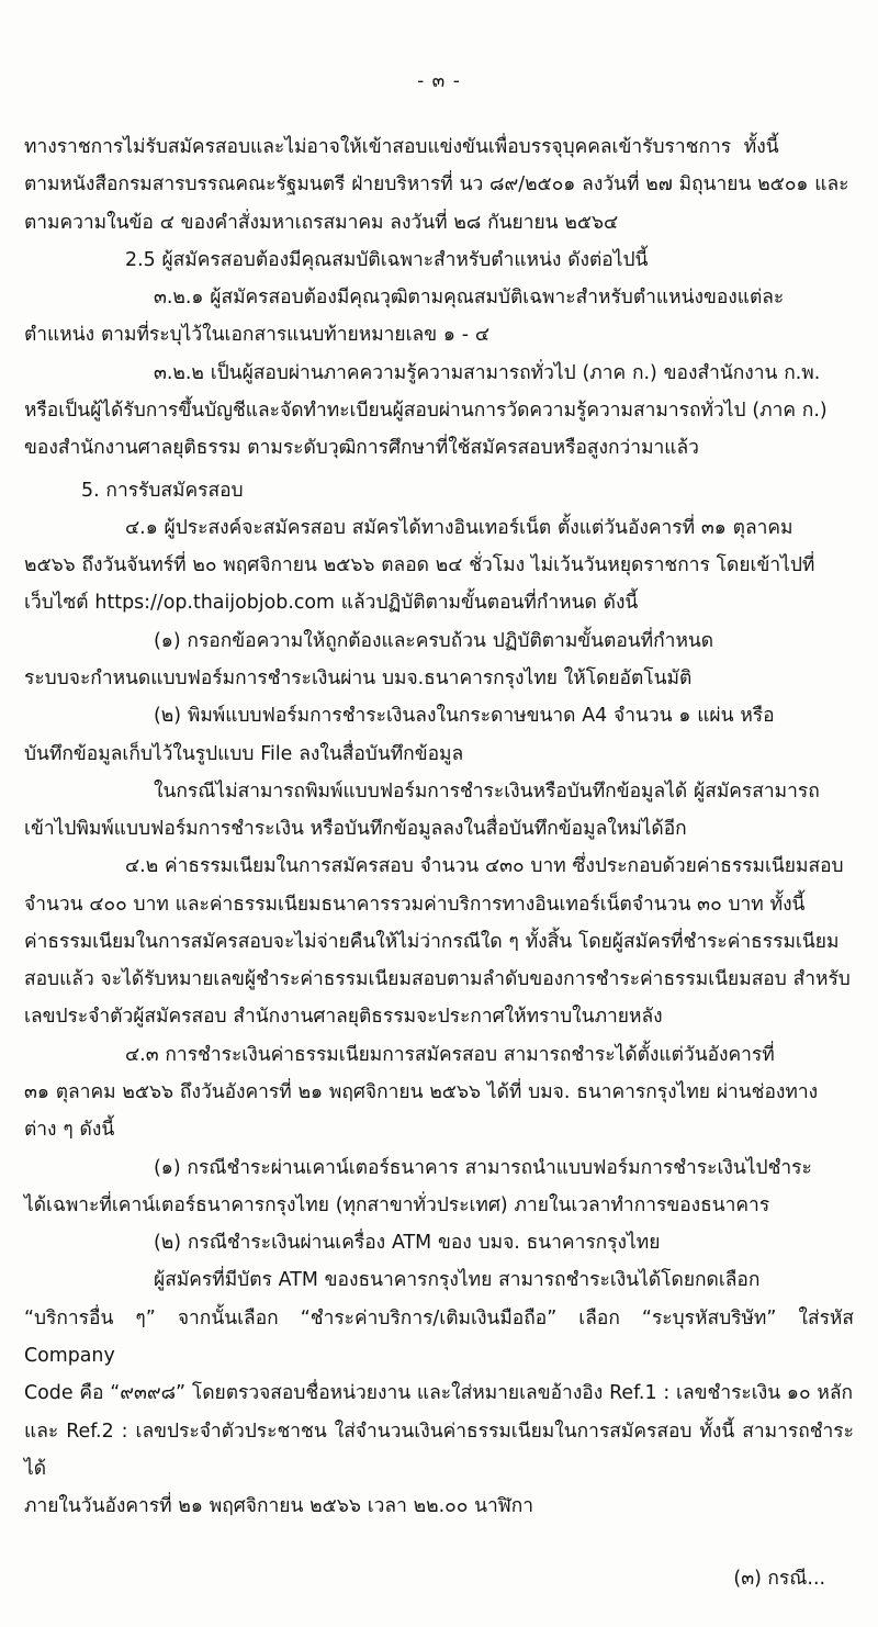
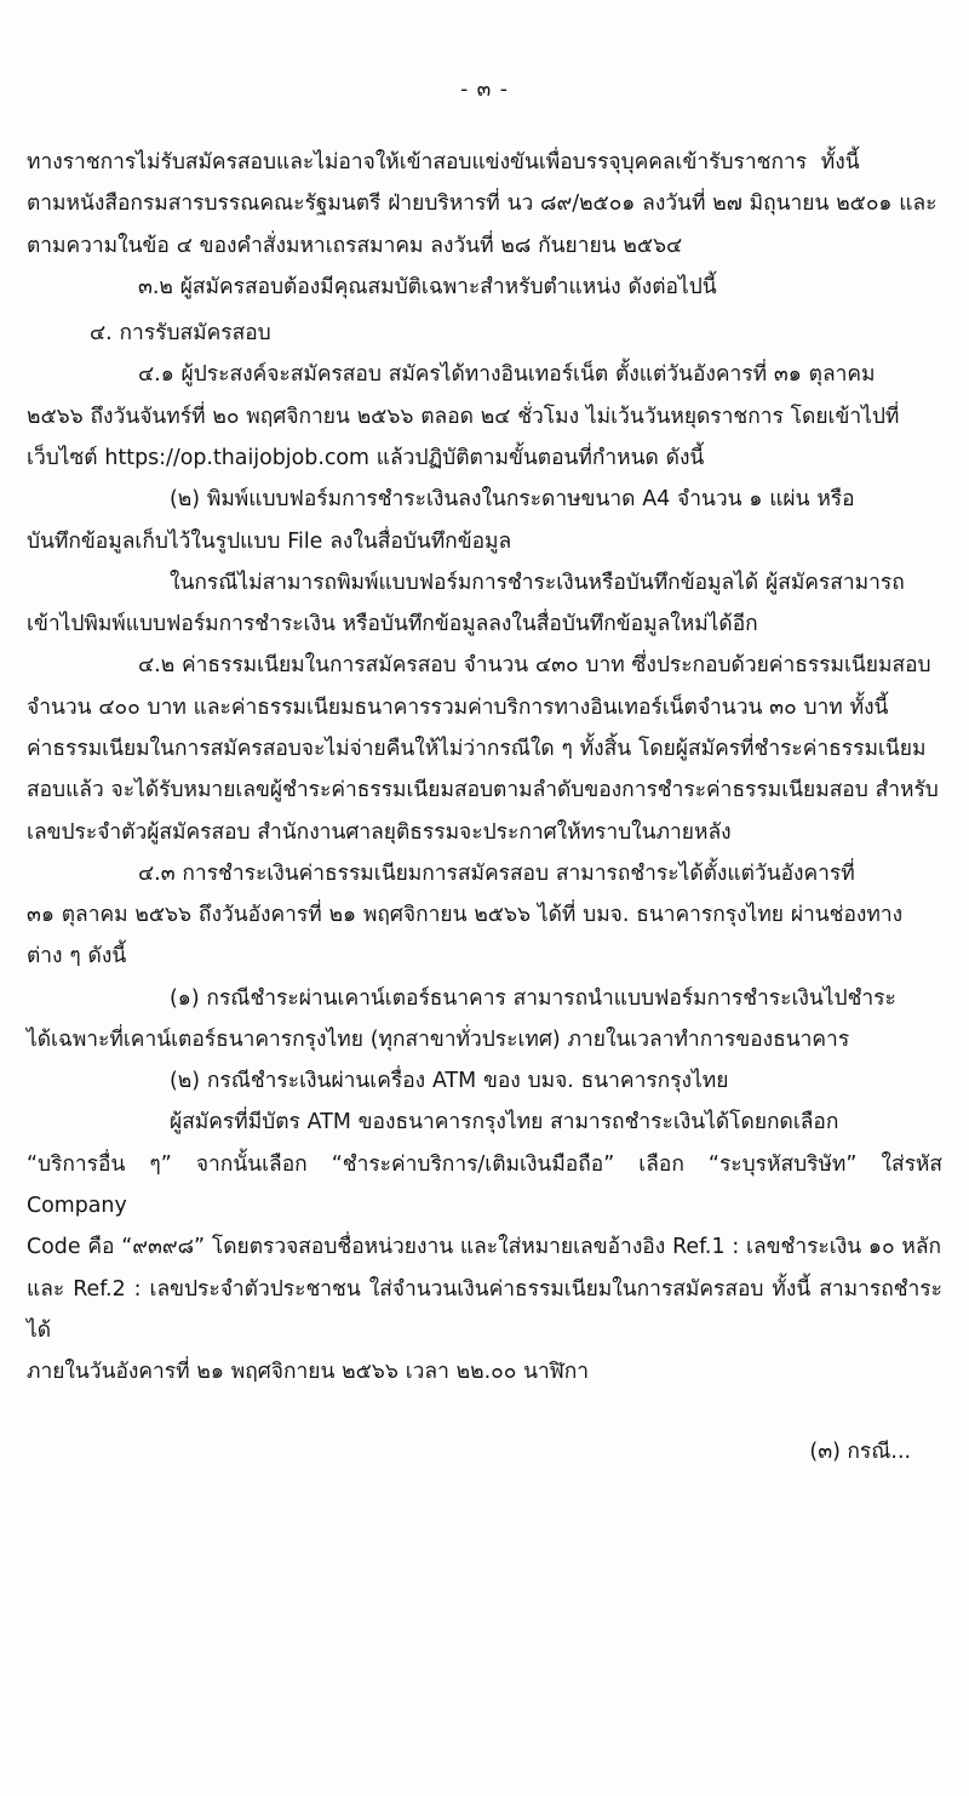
  - ๓ -
  ทางราชการไม่รับสมัครสอบและไม่อาจให้เข้าสอบแข่งขันเพื่อบรรจุบุคคลเข้ารับราชการ ทั้งนี้
  ตามหนังสือกรมสารบรรณคณะรัฐมนตรี ฝ่ายบริหารที่ นว ๘๙/๒๕๐๑ ลงวันที่ ๒๗ มิถุนายน ๒๕๐๑ และ
  ตามความในข้อ ๔ ของคำสั่งมหาเถรสมาคม ลงวันที่ ๒๘ กันยายน ๒๕๖๔
- 2.5 ผู้สมัครสอบต้องมีคุณสมบัติเฉพาะสำหรับตำแหน่ง ดังต่อไปนี้
+ ๓.๒ ผู้สมัครสอบต้องมีคุณสมบัติเฉพาะสำหรับตำแหน่ง ดังต่อไปนี้
- ๓.๒.๑ ผู้สมัครสอบต้องมีคุณวุฒิตามคุณสมบัติเฉพาะสำหรับตำแหน่งของแต่ละ
- ตำแหน่ง ตามที่ระบุไว้ในเอกสารแนบท้ายหมายเลข ๑ - ๔
- ๓.๒.๒ เป็นผู้สอบผ่านภาคความรู้ความสามารถทั่วไป (ภาค ก.) ของสำนักงาน ก.พ.
- หรือเป็นผู้ได้รับการขึ้นบัญชีและจัดทำทะเบียนผู้สอบผ่านการวัดความรู้ความสามารถทั่วไป (ภาค ก.)
- ของสำนักงานศาลยุติธรรม ตามระดับวุฒิการศึกษาที่ใช้สมัครสอบหรือสูงกว่ามาแล้ว
- 5. การรับสมัครสอบ
+ ๔. การรับสมัครสอบ
  ๔.๑ ผู้ประสงค์จะสมัครสอบ สมัครได้ทางอินเทอร์เน็ต ตั้งแต่วันอังคารที่ ๓๑ ตุลาคม
  ๒๕๖๖ ถึงวันจันทร์ที่ ๒๐ พฤศจิกายน ๒๕๖๖ ตลอด ๒๔ ชั่วโมง ไม่เว้นวันหยุดราชการ โดยเข้าไปที่
  เว็บไซต์ https://op.thaijobjob.com แล้วปฏิบัติตามขั้นตอนที่กำหนด ดังนี้
- (๑) กรอกข้อความให้ถูกต้องและครบถ้วน ปฏิบัติตามขั้นตอนที่กำหนด
- ระบบจะกำหนดแบบฟอร์มการชำระเงินผ่าน บมจ.ธนาคารกรุงไทย ให้โดยอัตโนมัติ
  (๒) พิมพ์แบบฟอร์มการชำระเงินลงในกระดาษขนาด A4 จำนวน ๑ แผ่น หรือ
  บันทึกข้อมูลเก็บไว้ในรูปแบบ File ลงในสื่อบันทึกข้อมูล
  ในกรณีไม่สามารถพิมพ์แบบฟอร์มการชำระเงินหรือบันทึกข้อมูลได้ ผู้สมัครสามารถ
  เข้าไปพิมพ์แบบฟอร์มการชำระเงิน หรือบันทึกข้อมูลลงในสื่อบันทึกข้อมูลใหม่ได้อีก
  ๔.๒ ค่าธรรมเนียมในการสมัครสอบ จำนวน ๔๓๐ บาท ซึ่งประกอบด้วยค่าธรรมเนียมสอบ
  จำนวน ๔๐๐ บาท และค่าธรรมเนียมธนาคารรวมค่าบริการทางอินเทอร์เน็ตจำนวน ๓๐ บาท ทั้งนี้
  ค่าธรรมเนียมในการสมัครสอบจะไม่จ่ายคืนให้ไม่ว่ากรณีใด ๆ ทั้งสิ้น โดยผู้สมัครที่ชำระค่าธรรมเนียม
  สอบแล้ว จะได้รับหมายเลขผู้ชำระค่าธรรมเนียมสอบตามลำดับของการชำระค่าธรรมเนียมสอบ สำหรับ
  เลขประจำตัวผู้สมัครสอบ สำนักงานศาลยุติธรรมจะประกาศให้ทราบในภายหลัง
  ๔.๓ การชำระเงินค่าธรรมเนียมการสมัครสอบ สามารถชำระได้ตั้งแต่วันอังคารที่
  ๓๑ ตุลาคม ๒๕๖๖ ถึงวันอังคารที่ ๒๑ พฤศจิกายน ๒๕๖๖ ได้ที่ บมจ. ธนาคารกรุงไทย ผ่านช่องทาง
  ต่าง ๆ ดังนี้
  (๑) กรณีชำระผ่านเคาน์เตอร์ธนาคาร สามารถนำแบบฟอร์มการชำระเงินไปชำระ
  ได้เฉพาะที่เคาน์เตอร์ธนาคารกรุงไทย (ทุกสาขาทั่วประเทศ) ภายในเวลาทำการของธนาคาร
  (๒) กรณีชำระเงินผ่านเครื่อง ATM ของ บมจ. ธนาคารกรุงไทย
  ผู้สมัครที่มีบัตร ATM ของธนาคารกรุงไทย สามารถชำระเงินได้โดยกดเลือก
  “บริการอื่น ๆ” จากนั้นเลือก “ชำระค่าบริการ/เติมเงินมือถือ” เลือก “ระบุรหัสบริษัท” ใส่รหัส Company
  Code คือ “๙๓๙๘” โดยตรวจสอบชื่อหน่วยงาน และใส่หมายเลขอ้างอิง Ref.1 : เลขชำระเงิน ๑๐ หลัก
  และ Ref.2 : เลขประจำตัวประชาชน ใส่จำนวนเงินค่าธรรมเนียมในการสมัครสอบ ทั้งนี้ สามารถชำระได้
  ภายในวันอังคารที่ ๒๑ พฤศจิกายน ๒๕๖๖ เวลา ๒๒.๐๐ นาฬิกา
  (๓) กรณี...
